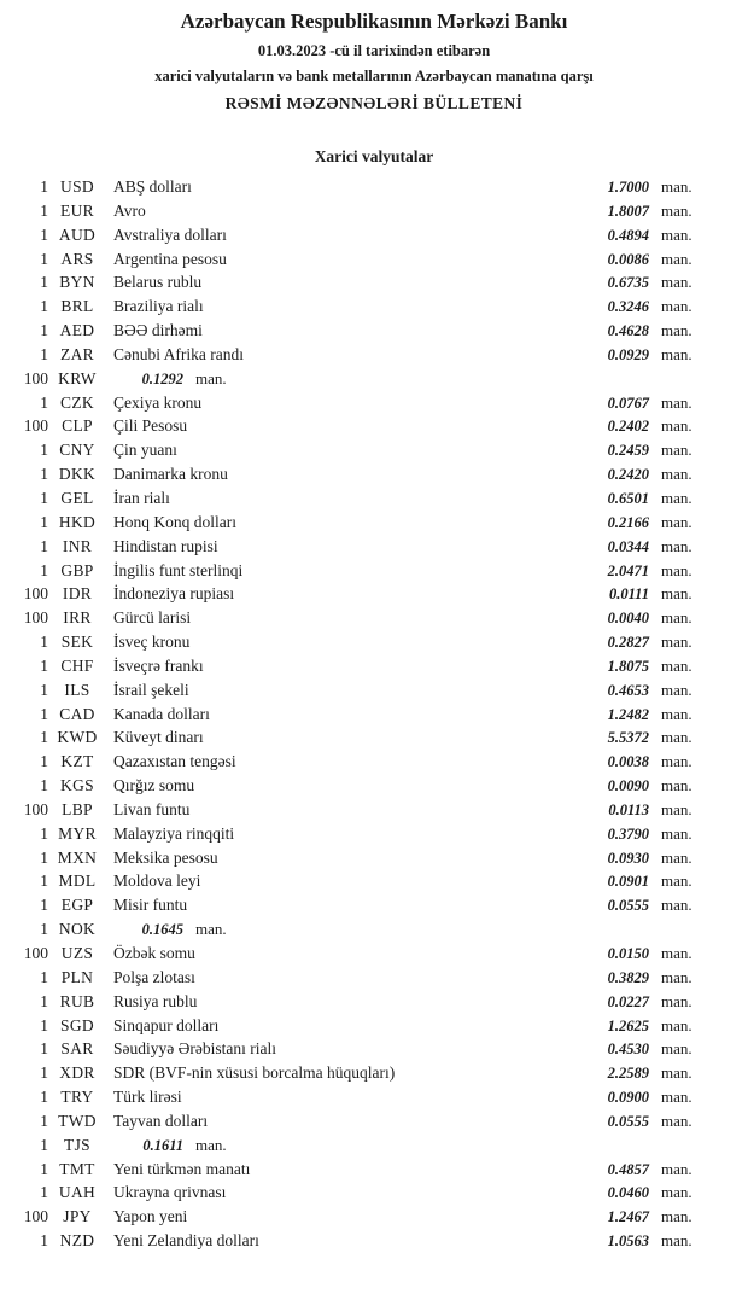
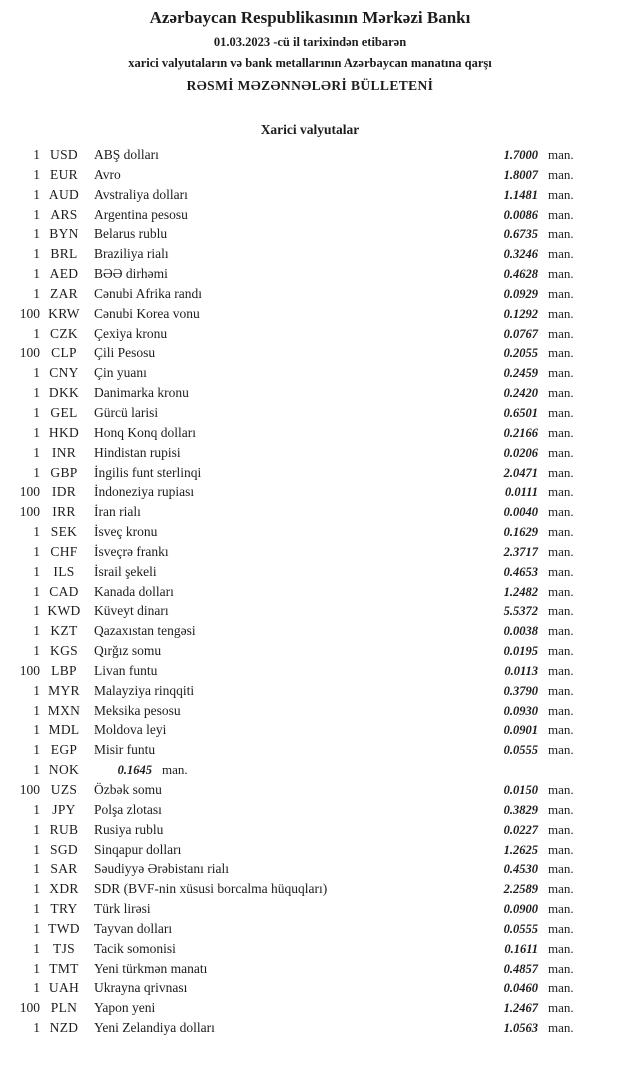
  Azərbaycan Respublikasının Mərkəzi Bankı
  01.03.2023 -cü il tarixindən etibarən
  xarici valyutaların və bank metallarının Azərbaycan manatına qarşı
  RƏSMİ MƏZƏNNƏLƏRİ BÜLLETENİ
  Xarici valyutalar
  1
  USD
  ABŞ dolları
  1.7000
  man.
  1
  EUR
  Avro
  1.8007
  man.
  1
  AUD
  Avstraliya dolları
- 0.4894
+ 1.1481
  man.
  1
  ARS
  Argentina pesosu
  0.0086
  man.
  1
  BYN
  Belarus rublu
  0.6735
  man.
  1
  BRL
  Braziliya rialı
  0.3246
  man.
  1
  AED
  BƏƏ dirhəmi
  0.4628
  man.
  1
  ZAR
  Cənubi Afrika randı
  0.0929
  man.
  100
  KRW
+ Cənubi Korea vonu
  0.1292
  man.
  1
  CZK
  Çexiya kronu
  0.0767
  man.
  100
  CLP
  Çili Pesosu
- 0.2402
+ 0.2055
  man.
  1
  CNY
  Çin yuanı
  0.2459
  man.
  1
  DKK
  Danimarka kronu
  0.2420
  man.
  1
  GEL
- İran rialı
+ Gürcü larisi
  0.6501
  man.
  1
  HKD
  Honq Konq dolları
  0.2166
  man.
  1
  INR
  Hindistan rupisi
- 0.0344
+ 0.0206
  man.
  1
  GBP
  İngilis funt sterlinqi
  2.0471
  man.
  100
  IDR
  İndoneziya rupiası
  0.0111
  man.
  100
  IRR
- Gürcü larisi
+ İran rialı
  0.0040
  man.
  1
  SEK
  İsveç kronu
- 0.2827
+ 0.1629
  man.
  1
  CHF
  İsveçrə frankı
- 1.8075
+ 2.3717
  man.
  1
  ILS
  İsrail şekeli
  0.4653
  man.
  1
  CAD
  Kanada dolları
  1.2482
  man.
  1
  KWD
  Küveyt dinarı
  5.5372
  man.
  1
  KZT
  Qazaxıstan tengəsi
  0.0038
  man.
  1
  KGS
  Qırğız somu
- 0.0090
+ 0.0195
  man.
  100
  LBP
  Livan funtu
  0.0113
  man.
  1
  MYR
  Malayziya rinqqiti
  0.3790
  man.
  1
  MXN
  Meksika pesosu
  0.0930
  man.
  1
  MDL
  Moldova leyi
  0.0901
  man.
  1
  EGP
  Misir funtu
  0.0555
  man.
  1
  NOK
  0.1645
  man.
  100
  UZS
  Özbək somu
  0.0150
  man.
  1
- PLN
+ JPY
  Polşa zlotası
  0.3829
  man.
  1
  RUB
  Rusiya rublu
  0.0227
  man.
  1
  SGD
  Sinqapur dolları
  1.2625
  man.
  1
  SAR
  Səudiyyə Ərəbistanı rialı
  0.4530
  man.
  1
  XDR
  SDR (BVF-nin xüsusi borcalma hüquqları)
  2.2589
  man.
  1
  TRY
  Türk lirəsi
  0.0900
  man.
  1
  TWD
  Tayvan dolları
  0.0555
  man.
  1
  TJS
+ Tacik somonisi
  0.1611
  man.
  1
  TMT
  Yeni türkmən manatı
  0.4857
  man.
  1
  UAH
  Ukrayna qrivnası
  0.0460
  man.
  100
- JPY
+ PLN
  Yapon yeni
  1.2467
  man.
  1
  NZD
  Yeni Zelandiya dolları
  1.0563
  man.
